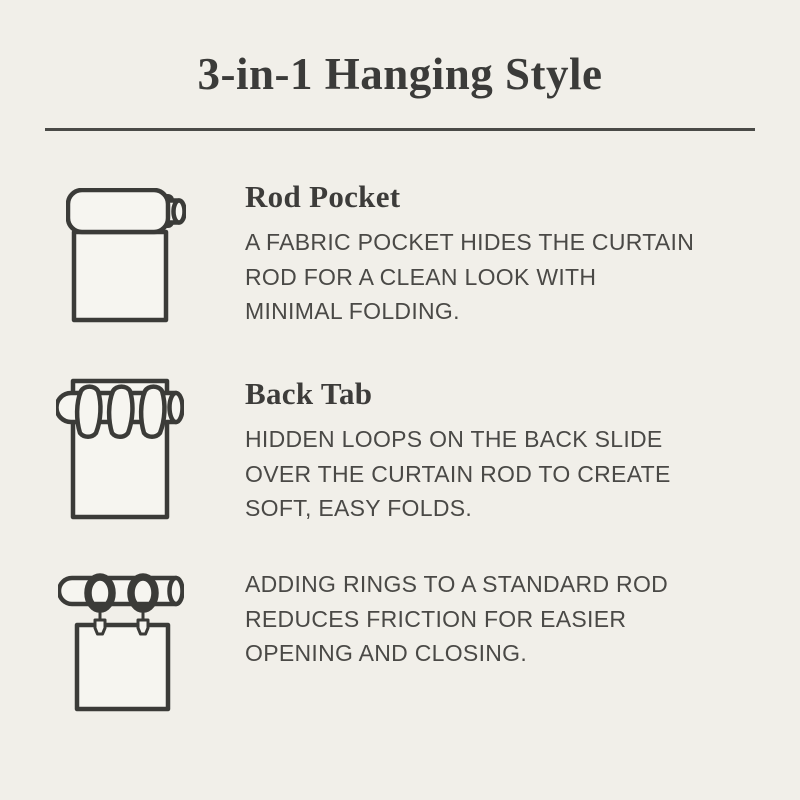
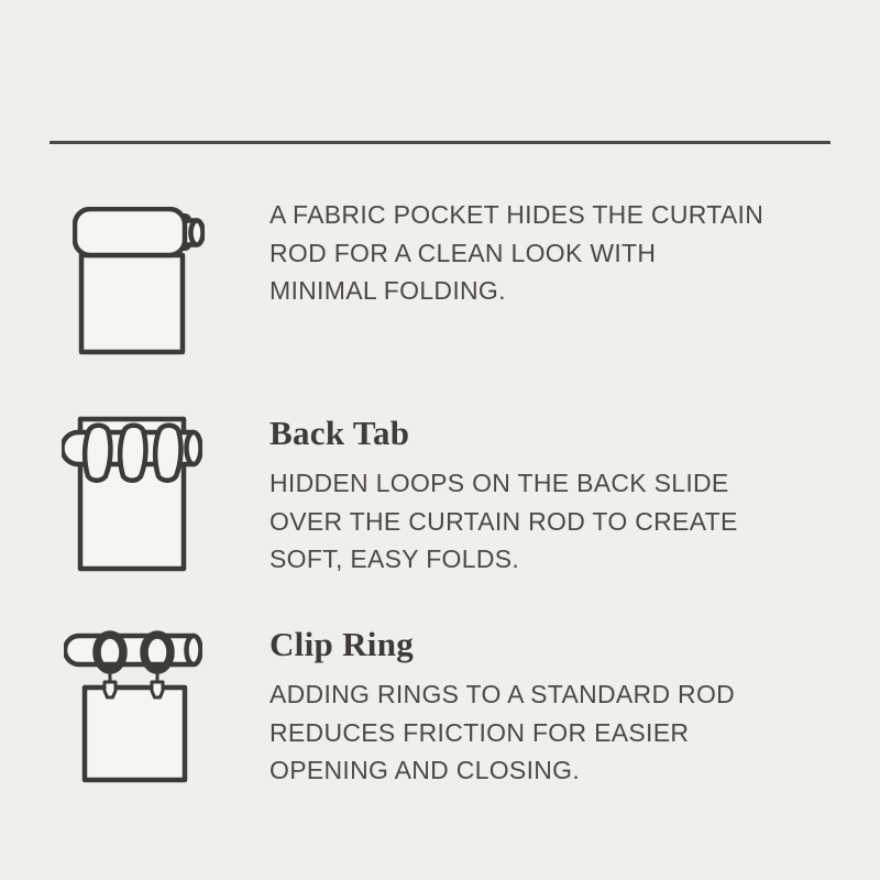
- 3-in-1 Hanging Style
- Rod Pocket
  A FABRIC POCKET HIDES THE CURTAIN
  ROD FOR A CLEAN LOOK WITH
  MINIMAL FOLDING.
  Back Tab
  HIDDEN LOOPS ON THE BACK SLIDE
  OVER THE CURTAIN ROD TO CREATE
  SOFT, EASY FOLDS.
+ Clip Ring
  ADDING RINGS TO A STANDARD ROD
  REDUCES FRICTION FOR EASIER
  OPENING AND CLOSING.
